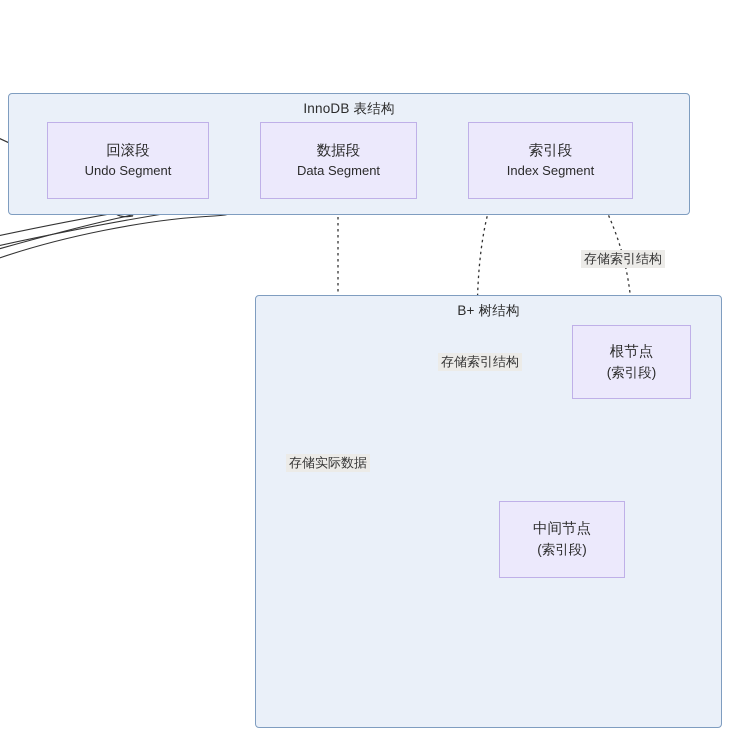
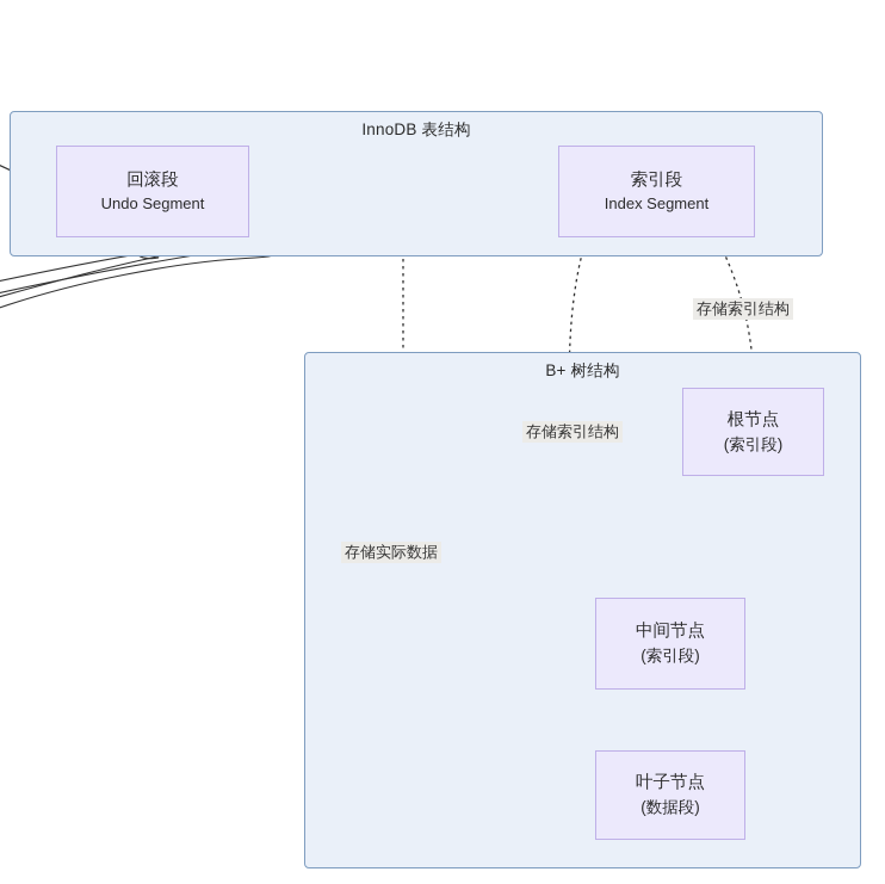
  InnoDB 表结构
  回滚段
  Undo Segment
- 数据段
- Data Segment
  索引段
  Index Segment
  B+ 树结构
  根节点
  (索引段)
  中间节点
  (索引段)
+ 叶子节点
+ (数据段)
  存储索引结构
  存储索引结构
  存储实际数据
